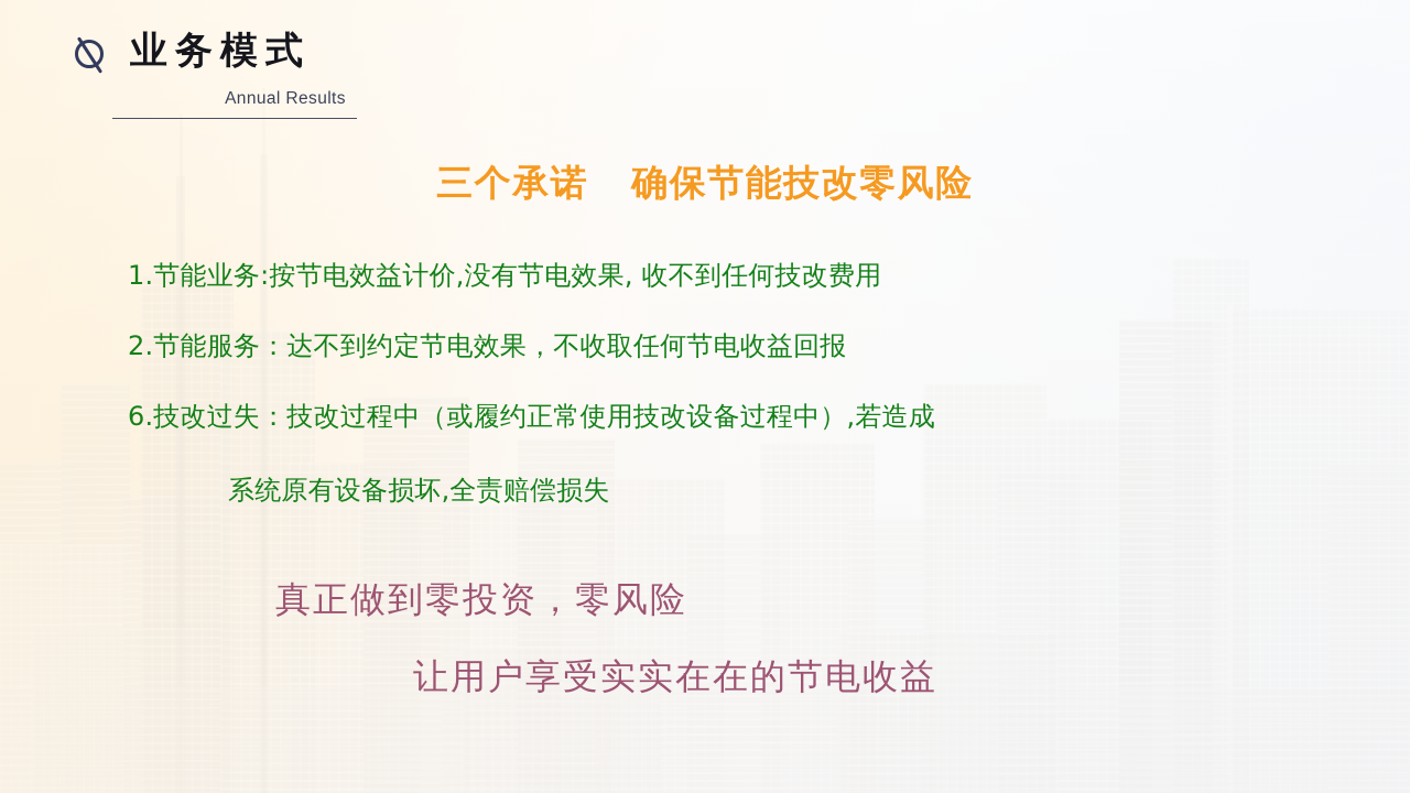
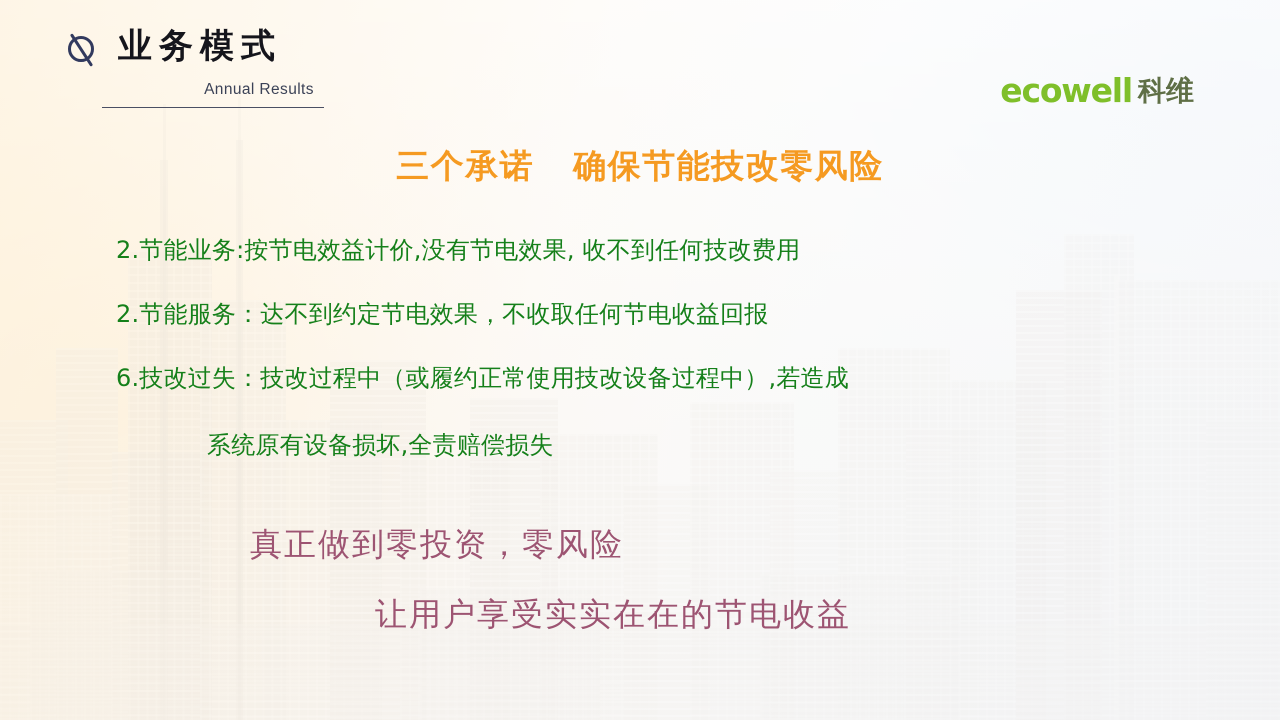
  业务模式
  Annual Results
+ ecowell
+ 科维
  三个承诺 确保节能技改零风险
- 1.节能业务:按节电效益计价,没有节电效果, 收不到任何技改费用
+ 2.节能业务:按节电效益计价,没有节电效果, 收不到任何技改费用
  2.节能服务：达不到约定节电效果，不收取任何节电收益回报
  6.技改过失：技改过程中（或履约正常使用技改设备过程中）,若造成
  系统原有设备损坏,全责赔偿损失
  真正做到零投资，零风险
  让用户享受实实在在的节电收益
